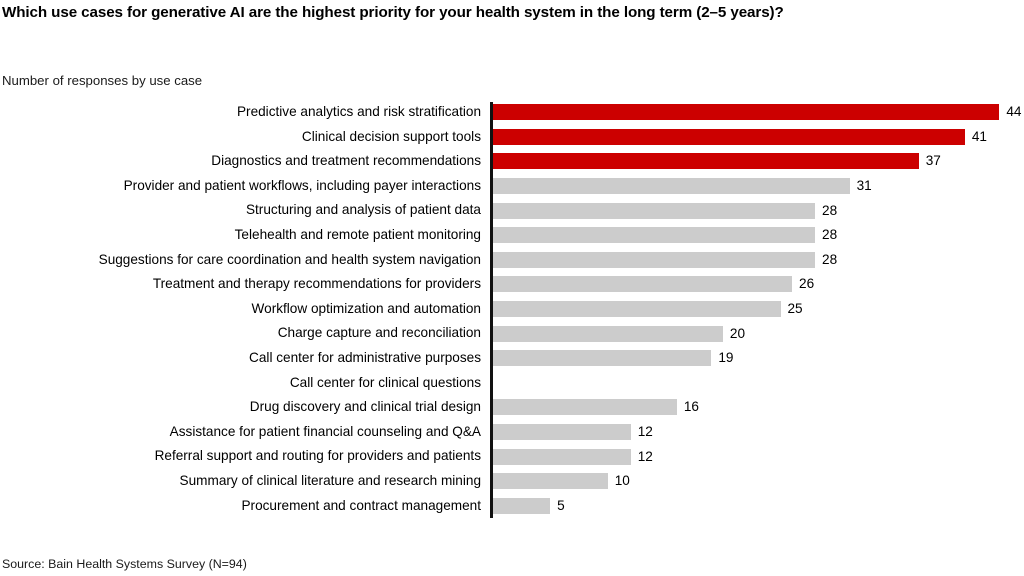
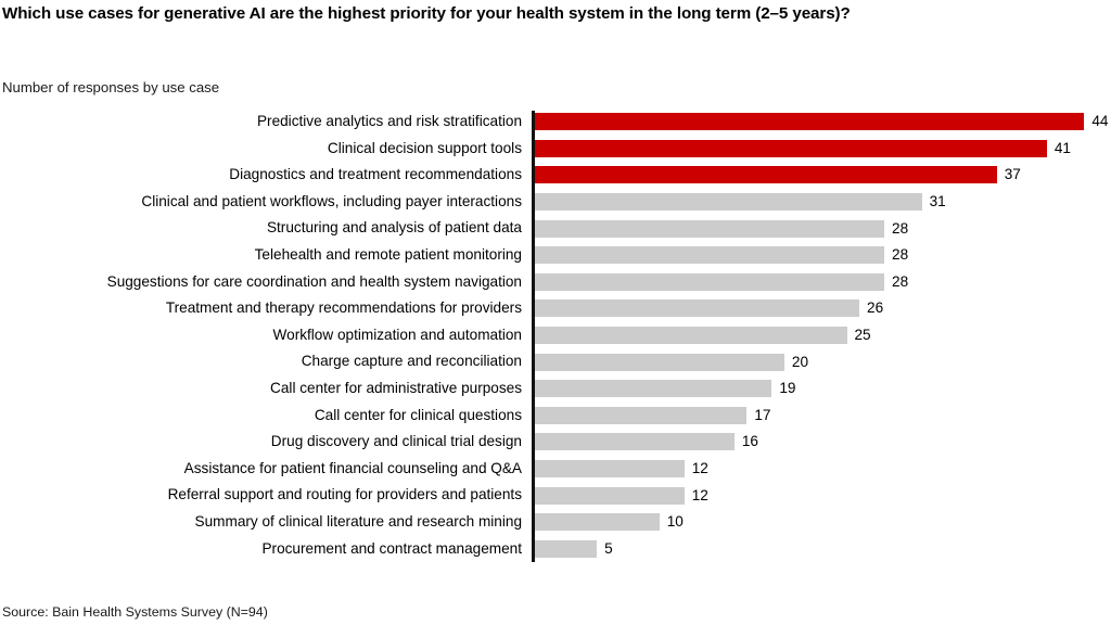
  Which use cases for generative AI are the highest priority for your health system in the long term (2–5 years)?
  Number of responses by use case
  Predictive analytics and risk stratification
  44
  Clinical decision support tools
  41
  Diagnostics and treatment recommendations
  37
- Provider and patient workflows, including payer interactions
+ Clinical and patient workflows, including payer interactions
  31
  Structuring and analysis of patient data
  28
  Telehealth and remote patient monitoring
  28
  Suggestions for care coordination and health system navigation
  28
  Treatment and therapy recommendations for providers
  26
  Workflow optimization and automation
  25
  Charge capture and reconciliation
  20
  Call center for administrative purposes
  19
  Call center for clinical questions
+ 17
  Drug discovery and clinical trial design
  16
  Assistance for patient financial counseling and Q&A
  12
  Referral support and routing for providers and patients
  12
  Summary of clinical literature and research mining
  10
  Procurement and contract management
  5
  Source: Bain Health Systems Survey (N=94)
